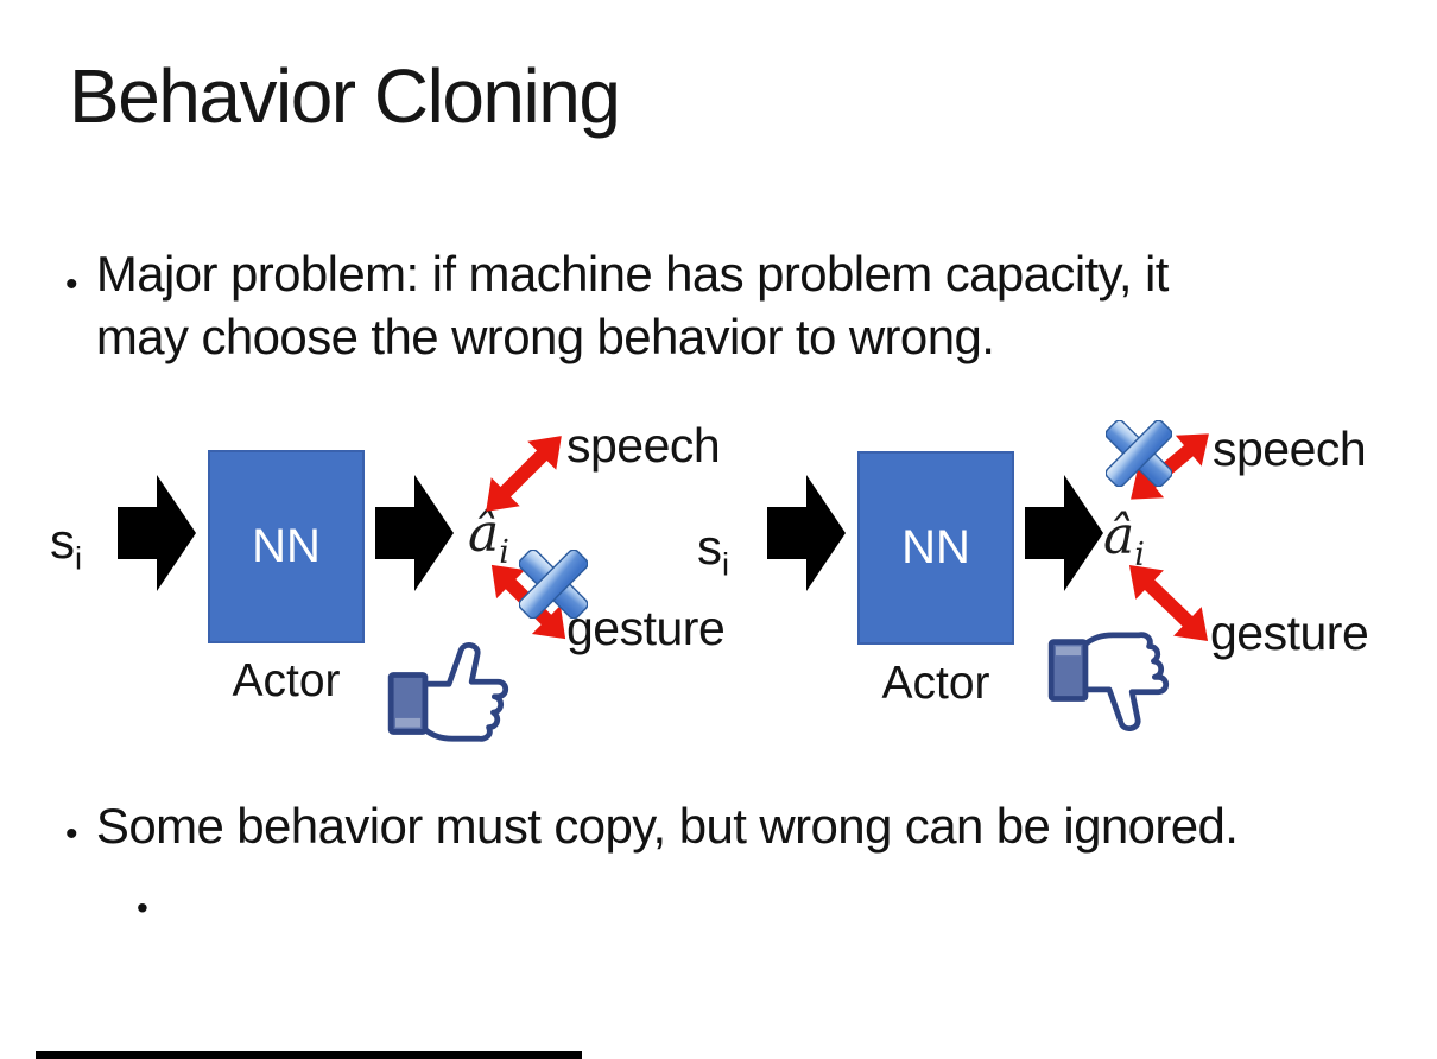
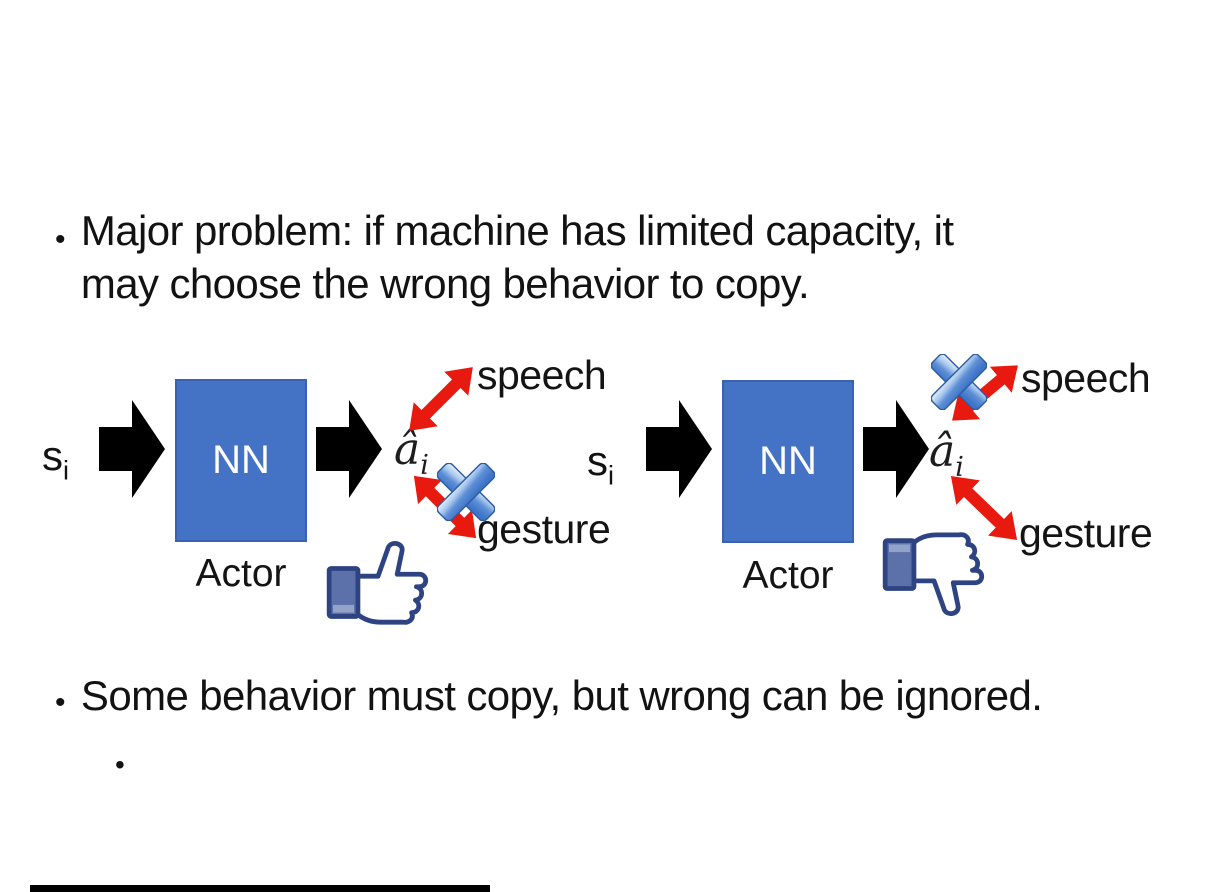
- Behavior Cloning
  •
- Major problem: if machine has problem capacity, it
+ Major problem: if machine has limited capacity, it
- may choose the wrong behavior to wrong.
+ may choose the wrong behavior to copy.
  si
  NN
  Actor
  âi
  speech
  gesture
  si
  NN
  Actor
  âi
  speech
  gesture
  •
  Some behavior must copy, but wrong can be ignored.
  •
